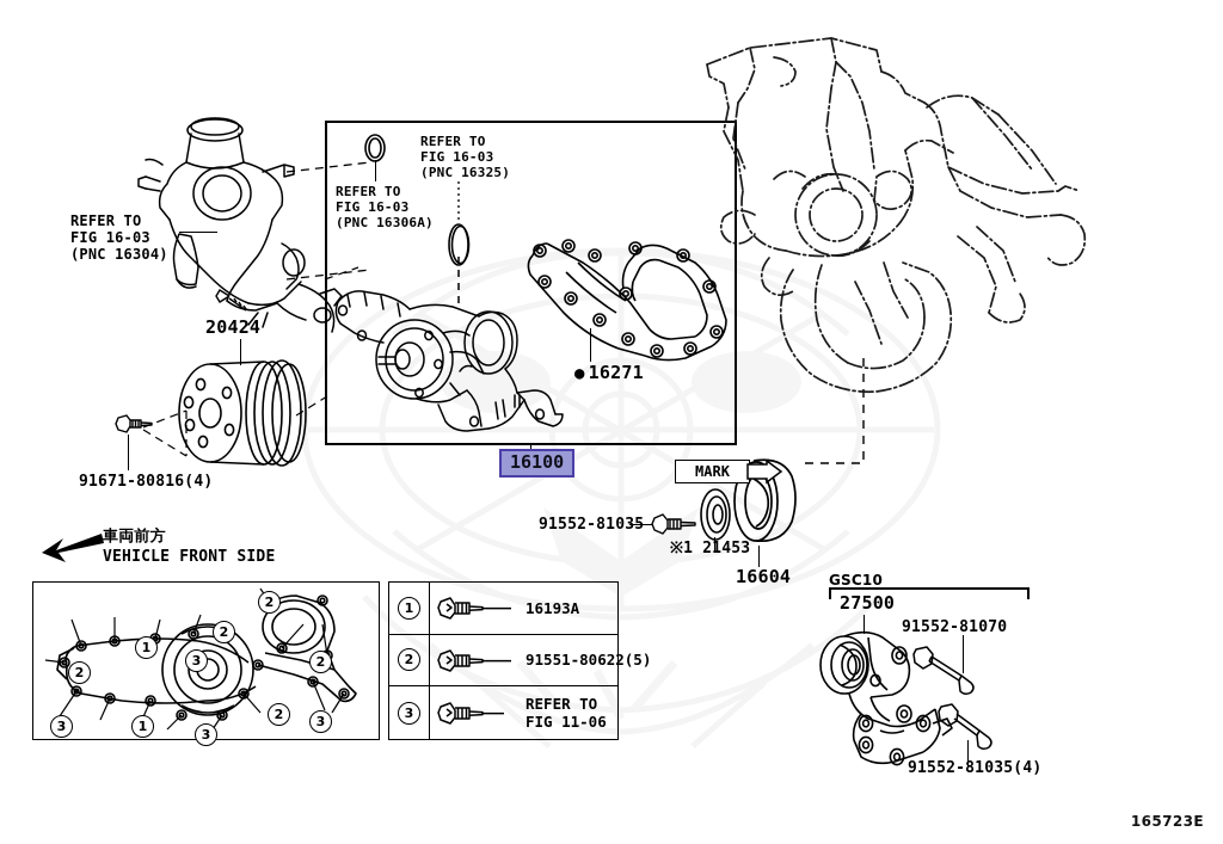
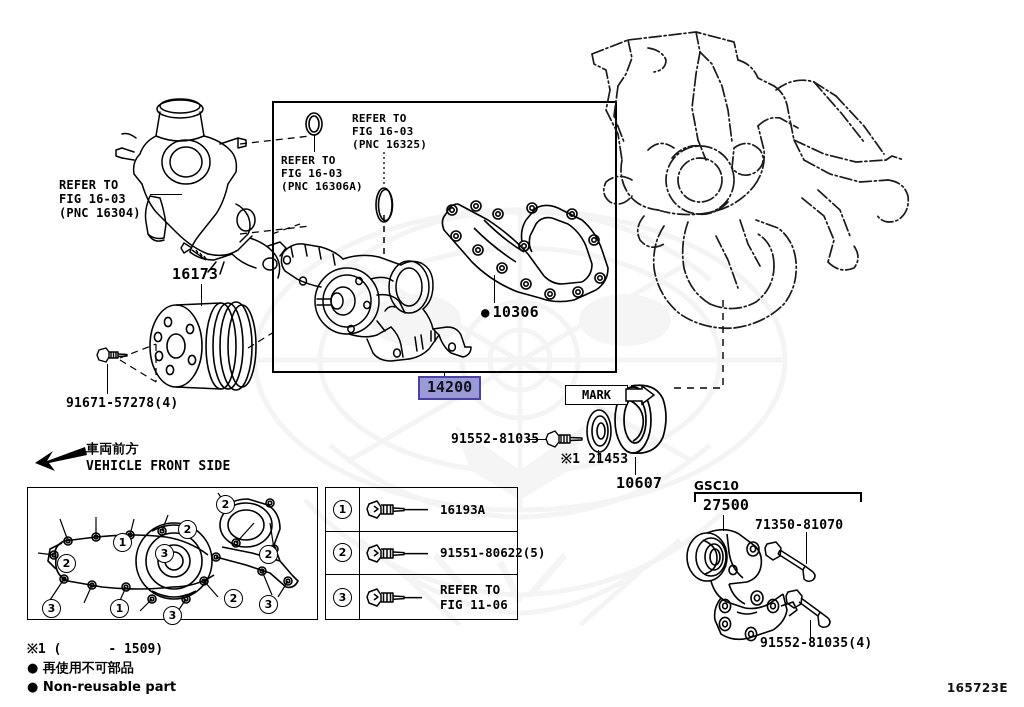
  REFER TO
  FIG 16-03
  (PNC 16304)
- 20424
+ 16173
- 91671-80816(4)
+ 91671-57278(4)
  REFER TO
  FIG 16-03
  (PNC 16306A)
  REFER TO
  FIG 16-03
  (PNC 16325)
  ●
- 16271
+ 10306
- 16100
+ 14200
  91552-810
  ※1 21453
- 16604
+ 10607
  MARK
  車両前方
  VEHICLE FRONT SIDE
  2
  1
  3
  2
  2
  2
  2
  3
  1
  3
  3
  1
  16193A
  2
  91551-80622(5)
  3
  REFER TO
  FIG 11-06
  GSC10
  27500
- 91552-81070
+ 71350-81070
  91552-81035(4)
+ ※1 ( - 1509)
+ ● 再使用不可部品
+ ● Non-reusable part
  165723E
